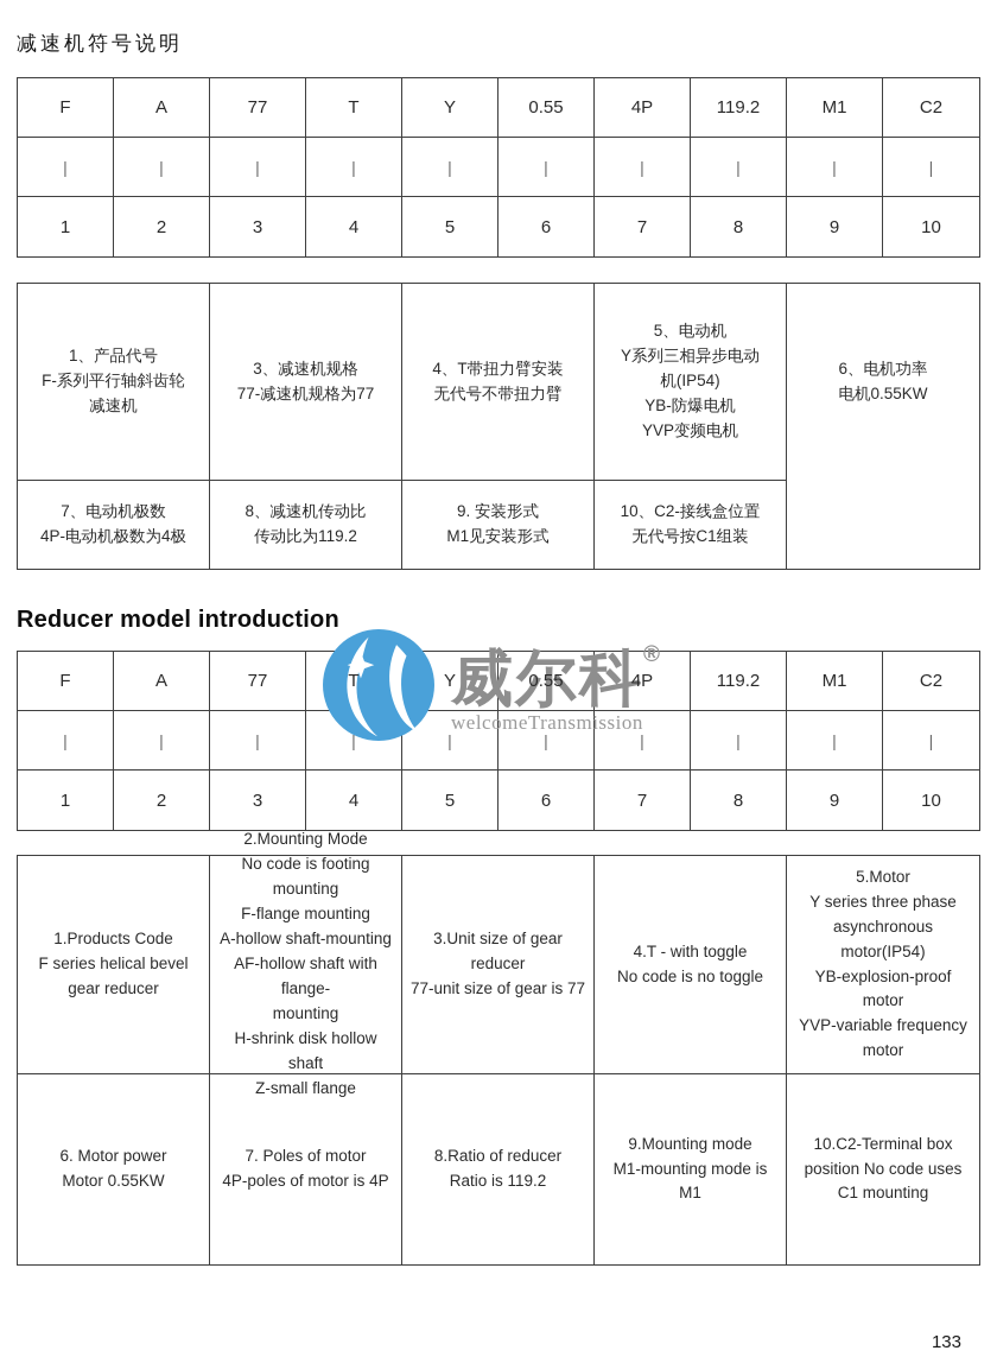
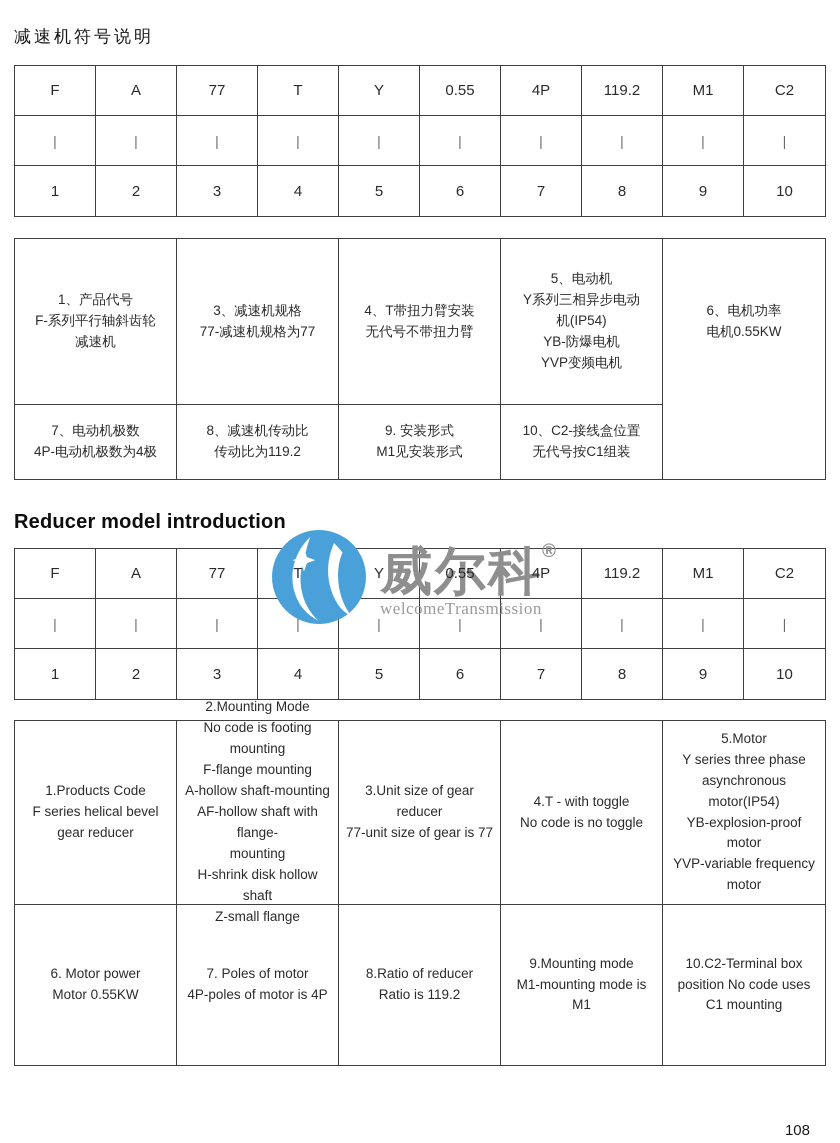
  减速机符号说明
  F
  A
  77
  T
  Y
  0.55
  4P
  119.2
  M1
  C2
  |
  |
  |
  |
  |
  |
  |
  |
  |
  |
  1
  2
  3
  4
  5
  6
  7
  8
  9
  10
  1、产品代号
  F-系列平行轴斜齿轮
  减速机
  3、减速机规格
  77-减速机规格为77
  4、T带扭力臂安装
  无代号不带扭力臂
  5、电动机
  Y系列三相异步电动
  机(IP54)
  YB-防爆电机
  YVP变频电机
  6、电机功率
  电机0.55KW
  7、电动机极数
  4P-电动机极数为4极
  8、减速机传动比
  传动比为119.2
  9. 安装形式
  M1见安装形式
  10、C2-接线盒位置
  无代号按C1组装
  Reducer model introduction
  F
  A
  77
  T
  Y
  0.55
  4P
  119.2
  M1
  C2
  |
  |
  |
  |
  |
  |
  |
  |
  |
  |
  1
  2
  3
  4
  5
  6
  7
  8
  9
  10
  威尔科®
  welcomeTransmission
  1.Products Code
  F series helical bevel
  gear reducer
  2.Mounting Mode
  No code is footing mounting
  F-flange mounting
  A-hollow shaft-mounting
  AF-hollow shaft with flange-
  mounting
  H-shrink disk hollow shaft
  3.Unit size of gear reducer
  77-unit size of gear is 77
  4.T - with toggle
  No code is no toggle
  5.Motor
  Y series three phase
  asynchronous motor(IP54)
  YB-explosion-proof motor
  YVP-variable frequency
  motor
  6. Motor power
  Motor 0.55KW
  7. Poles of motor
  4P-poles of motor is 4P
  8.Ratio of reducer
  Ratio is 119.2
  9.Mounting mode
  M1-mounting mode is
  M1
  10.C2-Terminal box
  position No code uses
  C1 mounting
- 133
+ 108
